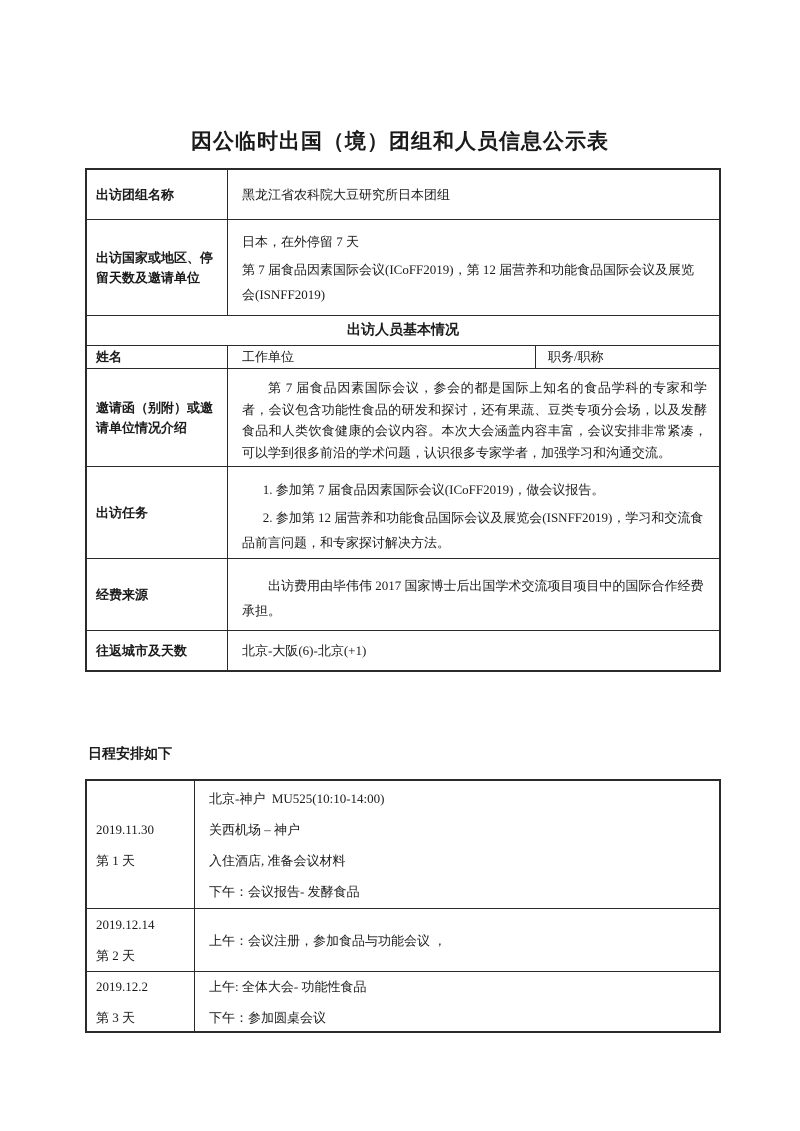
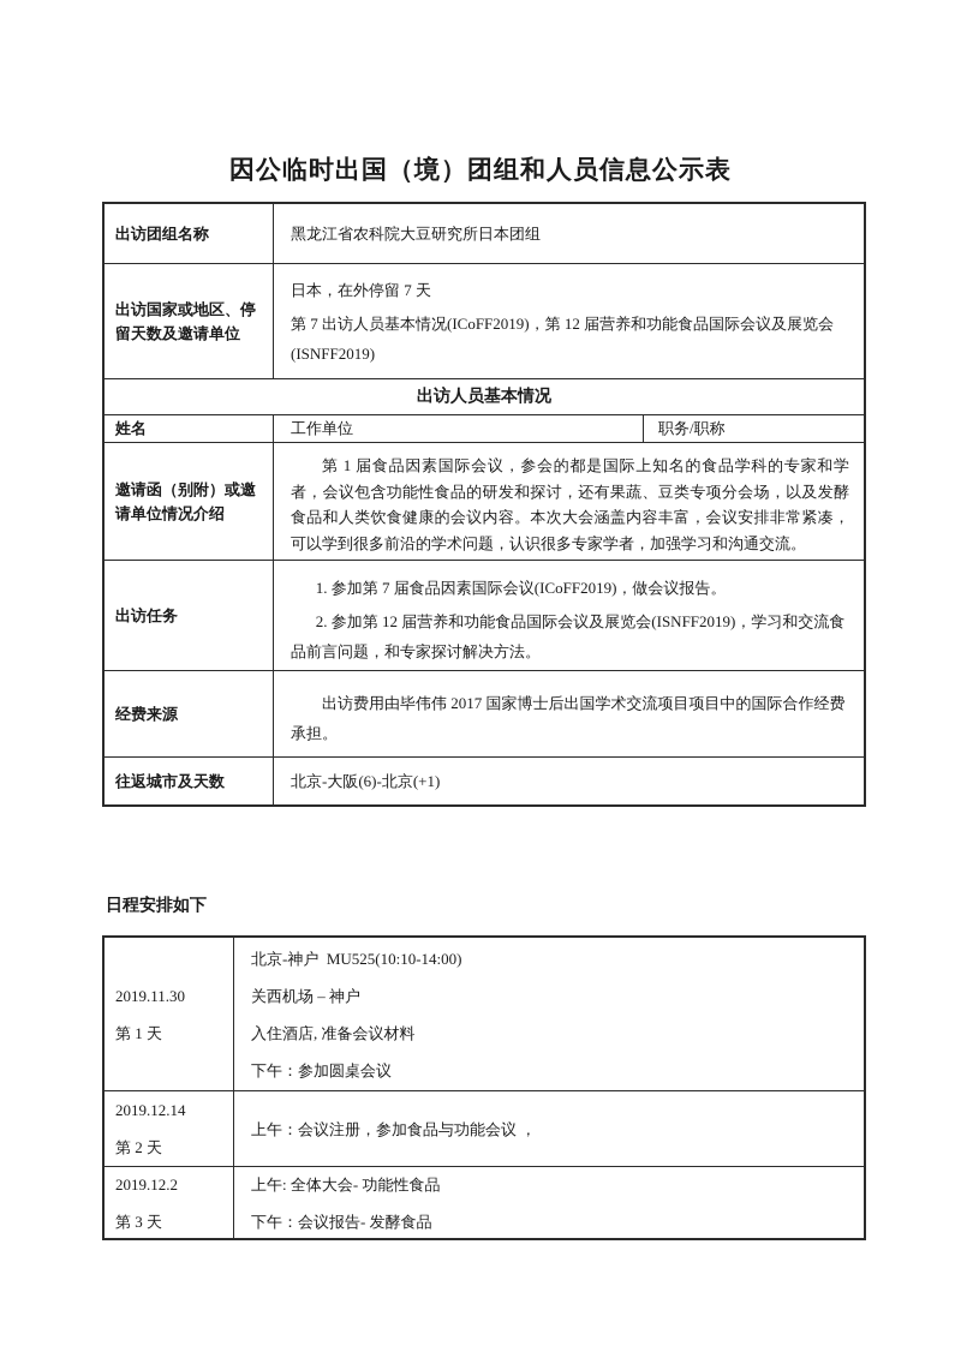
  因公临时出国（境）团组和人员信息公示表
  出访团组名称
  黑龙江省农科院大豆研究所日本团组
  出访国家或地区、停留天数及邀请单位
  日本，在外停留 7 天
- 第 7 届食品因素国际会议(ICoFF2019)，第 12 届营养和功能食品国际会议及展览会(ISNFF2019)
+ 第 7 出访人员基本情况(ICoFF2019)，第 12 届营养和功能食品国际会议及展览会(ISNFF2019)
  出访人员基本情况
  姓名
  工作单位
  职务/职称
  邀请函（别附）或邀请单位情况介绍
- 第 7 届食品因素国际会议，参会的都是国际上知名的食品学科的专家和学者，会议包含功能性食品的研发和探讨，还有果蔬、豆类专项分会场，以及发酵食品和人类饮食健康的会议内容。本次大会涵盖内容丰富，会议安排非常紧凑，可以学到很多前沿的学术问题，认识很多专家学者，加强学习和沟通交流。
+ 第 1 届食品因素国际会议，参会的都是国际上知名的食品学科的专家和学者，会议包含功能性食品的研发和探讨，还有果蔬、豆类专项分会场，以及发酵食品和人类饮食健康的会议内容。本次大会涵盖内容丰富，会议安排非常紧凑，可以学到很多前沿的学术问题，认识很多专家学者，加强学习和沟通交流。
  出访任务
  1. 参加第 7 届食品因素国际会议(ICoFF2019)，做会议报告。
  2. 参加第 12 届营养和功能食品国际会议及展览会(ISNFF2019)，学习和交流食品前言问题，和专家探讨解决方法。
  经费来源
  出访费用由毕伟伟 2017 国家博士后出国学术交流项目项目中的国际合作经费承担。
  往返城市及天数
  北京-大阪(6)-北京(+1)
  日程安排如下
  2019.11.30
  第 1 天
  北京-神户 MU525(10:10-14:00)
  关西机场 – 神户
  入住酒店, 准备会议材料
- 下午：会议报告- 发酵食品
+ 下午：参加圆桌会议
  2019.12.14
  第 2 天
  上午：会议注册，参加食品与功能会议 ，
  2019.12.2
  第 3 天
  上午: 全体大会- 功能性食品
- 下午：参加圆桌会议
+ 下午：会议报告- 发酵食品
